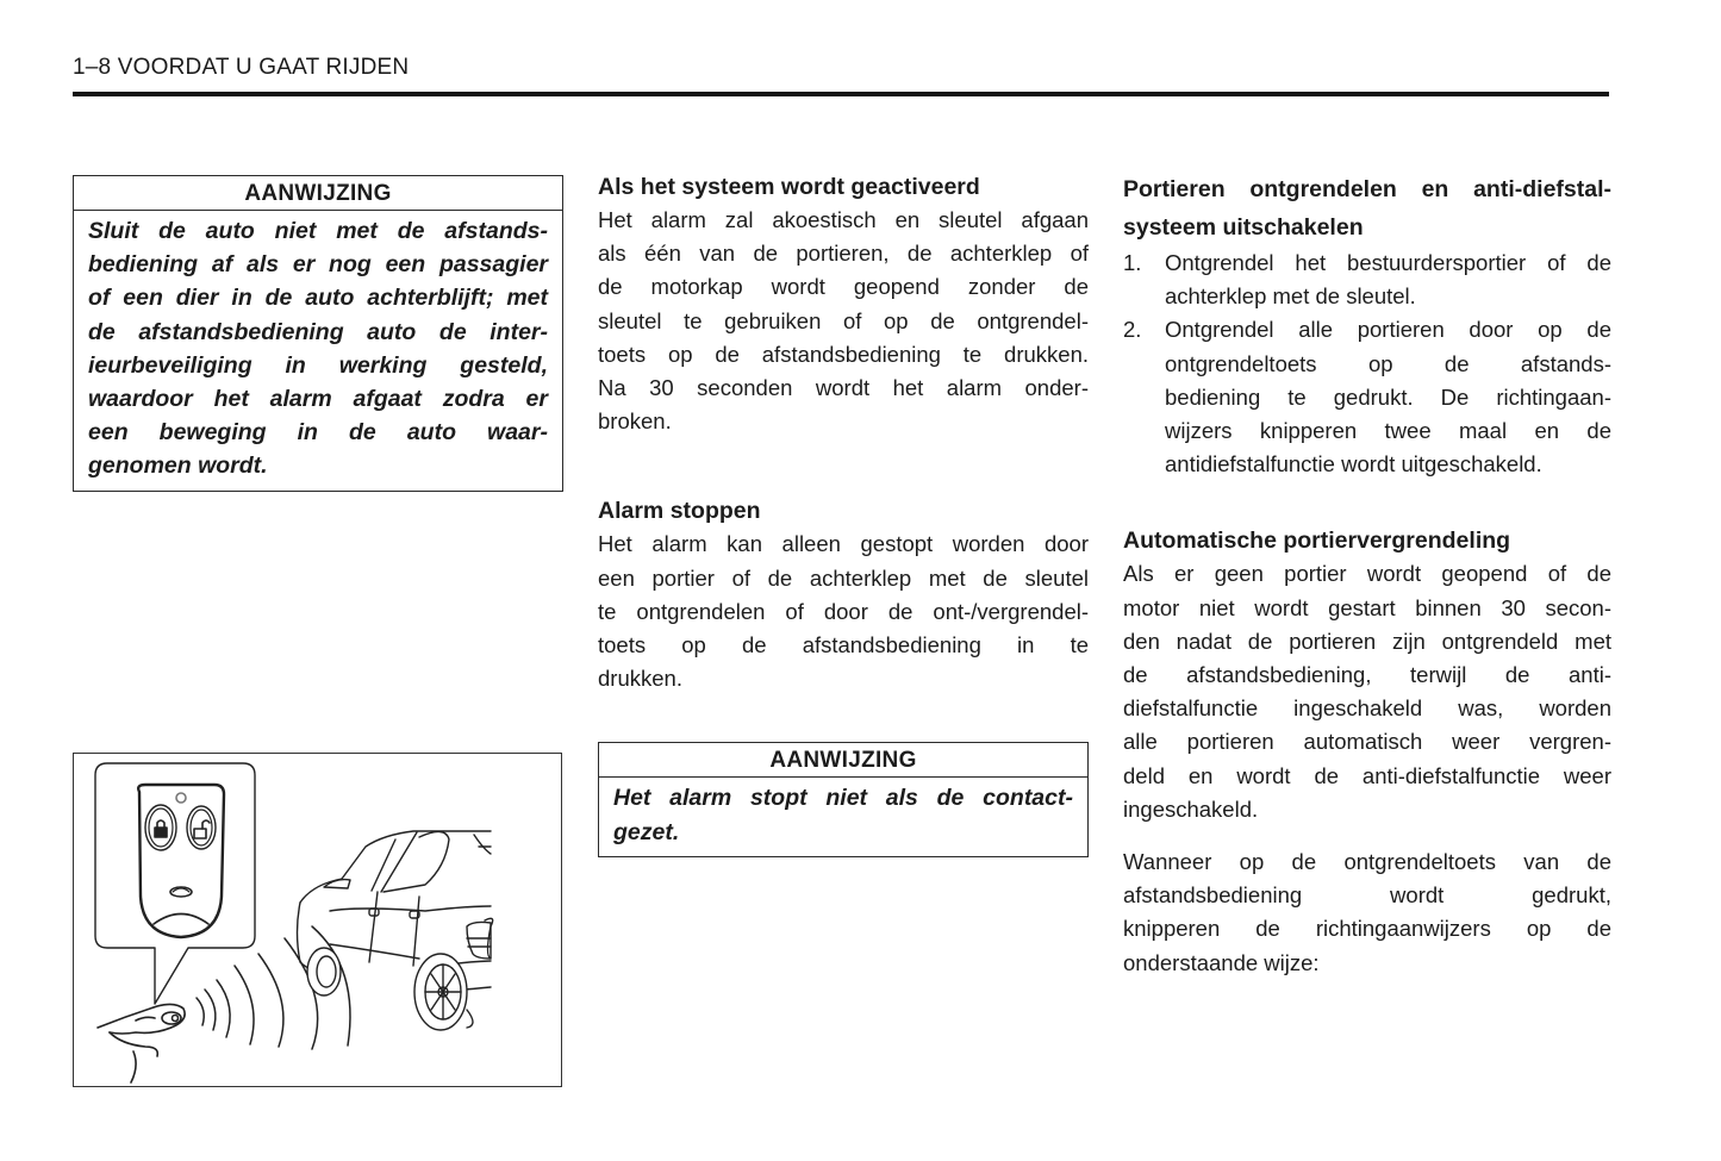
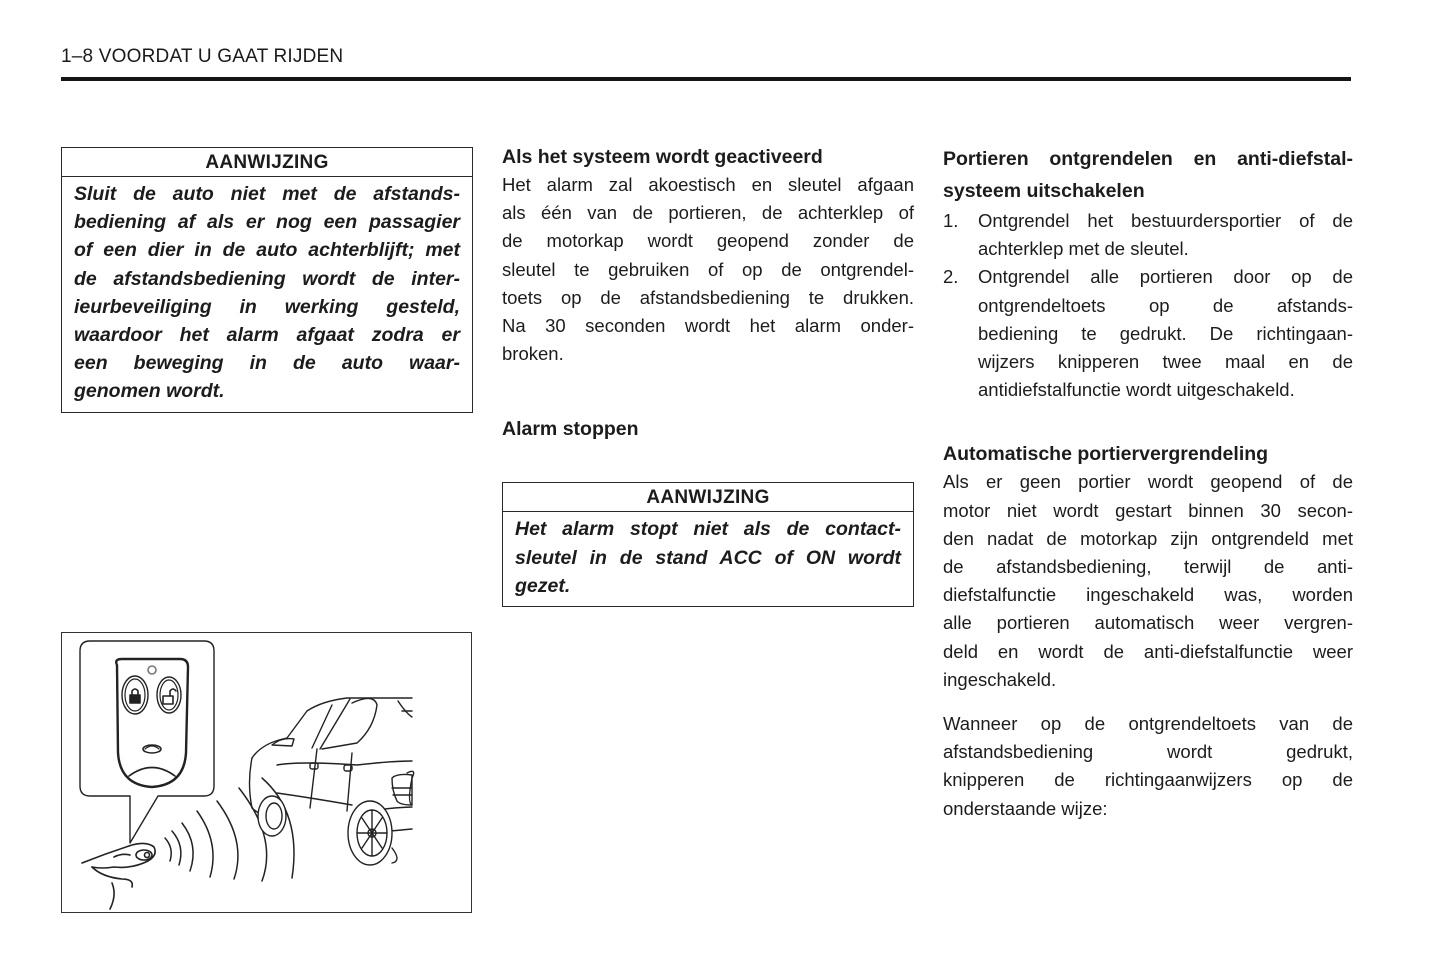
  1–8 VOORDAT U GAAT RIJDEN
  AANWIJZING
  Sluit de auto niet met de afstands-
  bediening af als er nog een passagier
  of een dier in de auto achterblijft; met
- de afstandsbediening auto de inter-
+ de afstandsbediening wordt de inter-
  ieurbeveiliging in werking gesteld,
  waardoor het alarm afgaat zodra er
  een beweging in de auto waar-
  genomen wordt.
  Als het systeem wordt geactiveerd
  Het alarm zal akoestisch en sleutel afgaan
  als één van de portieren, de achterklep of
  de motorkap wordt geopend zonder de
  sleutel te gebruiken of op de ontgrendel-
  toets op de afstandsbediening te drukken.
  Na 30 seconden wordt het alarm onder-
  broken.
  Alarm stoppen
- Het alarm kan alleen gestopt worden door
- een portier of de achterklep met de sleutel
- te ontgrendelen of door de ont-/vergrendel-
- toets op de afstandsbediening in te
- drukken.
  AANWIJZING
  Het alarm stopt niet als de contact-
+ sleutel in de stand ACC of ON wordt
  gezet.
  Portieren ontgrendelen en anti-diefstal-
  systeem uitschakelen
  1.
  Ontgrendel het bestuurdersportier of de
  achterklep met de sleutel.
  2.
  Ontgrendel alle portieren door op de
  ontgrendeltoets op de afstands-
  bediening te gedrukt. De richtingaan-
  wijzers knipperen twee maal en de
  antidiefstalfunctie wordt uitgeschakeld.
  Automatische portiervergrendeling
  Als er geen portier wordt geopend of de
  motor niet wordt gestart binnen 30 secon-
- den nadat de portieren zijn ontgrendeld met
+ den nadat de motorkap zijn ontgrendeld met
  de afstandsbediening, terwijl de anti-
  diefstalfunctie ingeschakeld was, worden
  alle portieren automatisch weer vergren-
  deld en wordt de anti-diefstalfunctie weer
  ingeschakeld.
  Wanneer op de ontgrendeltoets van de
  afstandsbediening wordt gedrukt,
  knipperen de richtingaanwijzers op de
  onderstaande wijze:
